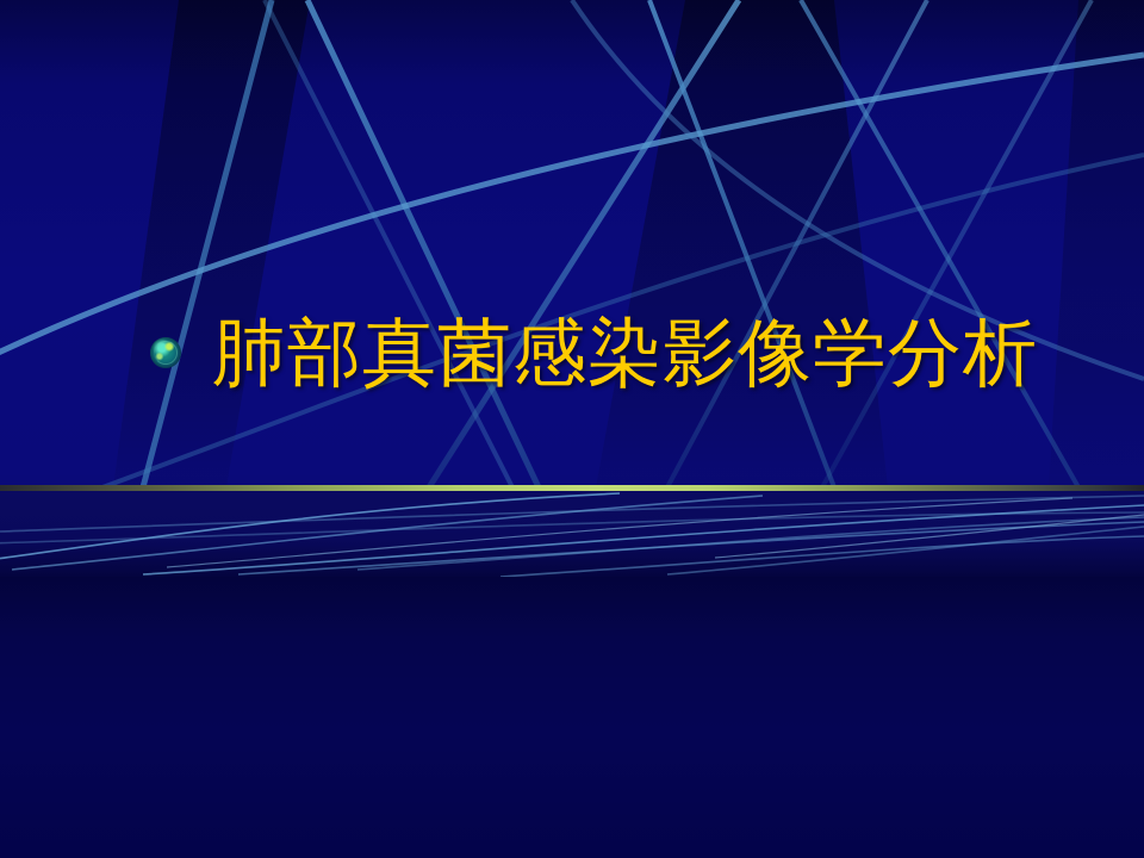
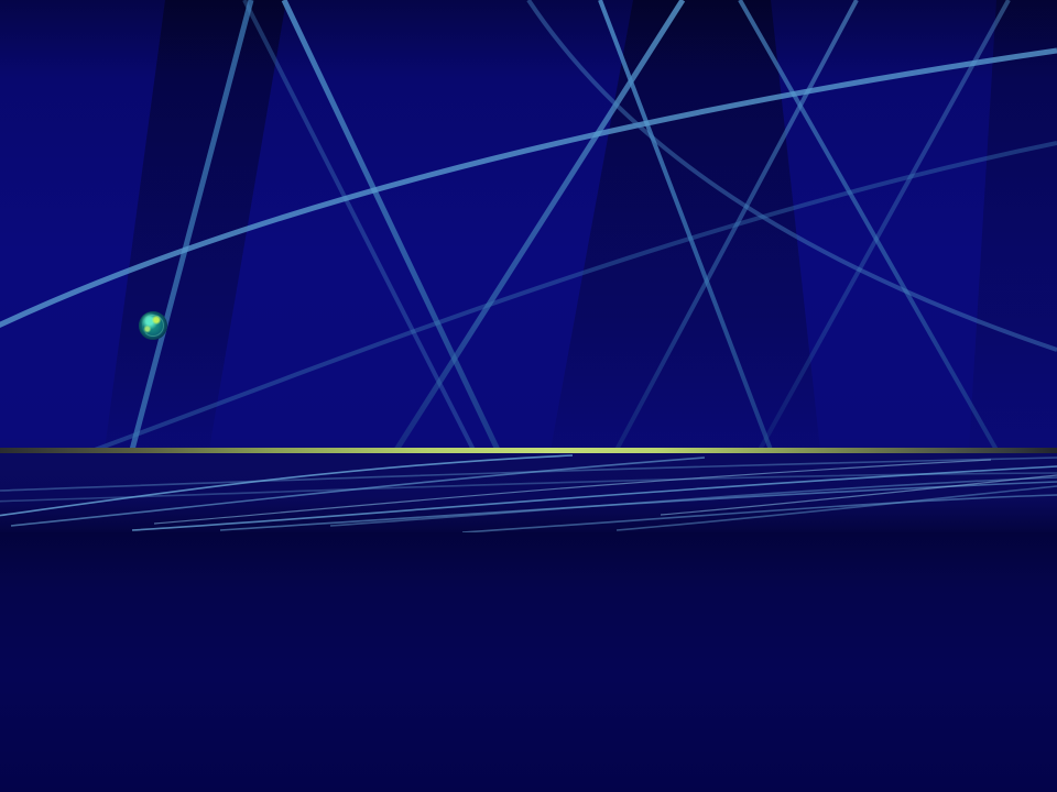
- 肺部真菌感染影像学分析
